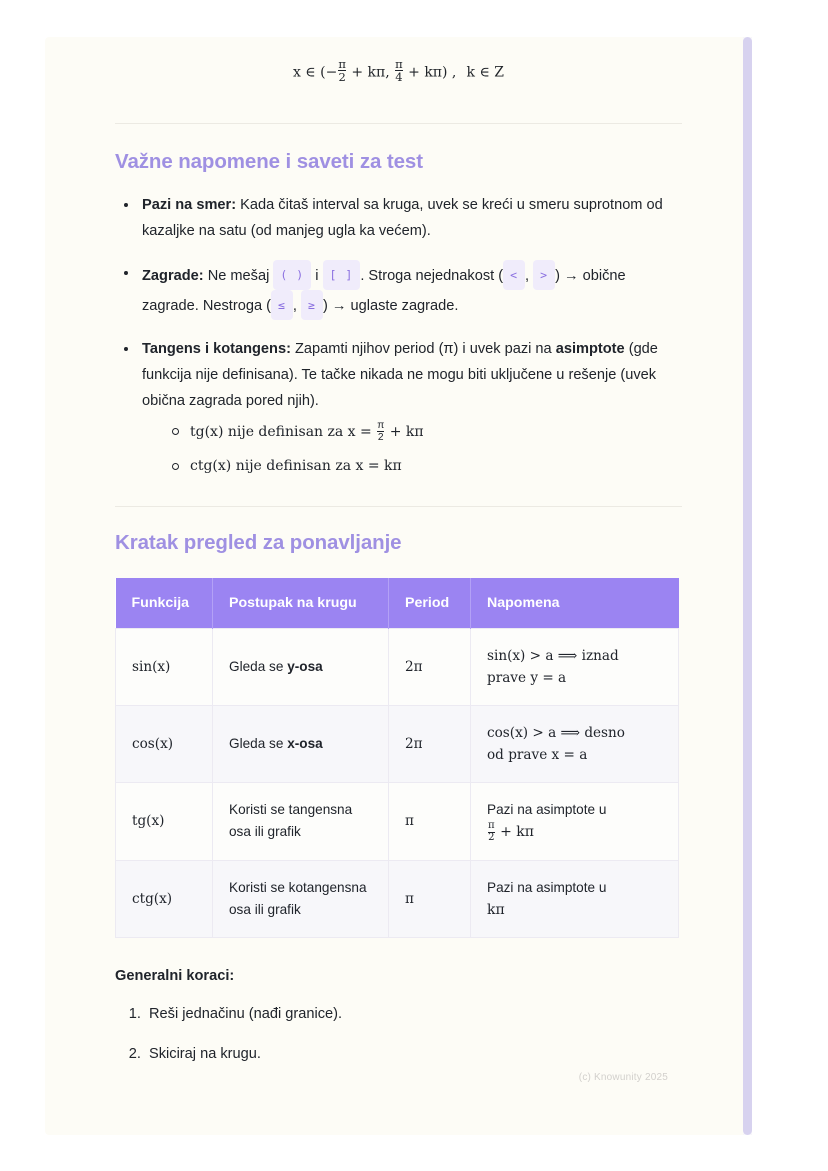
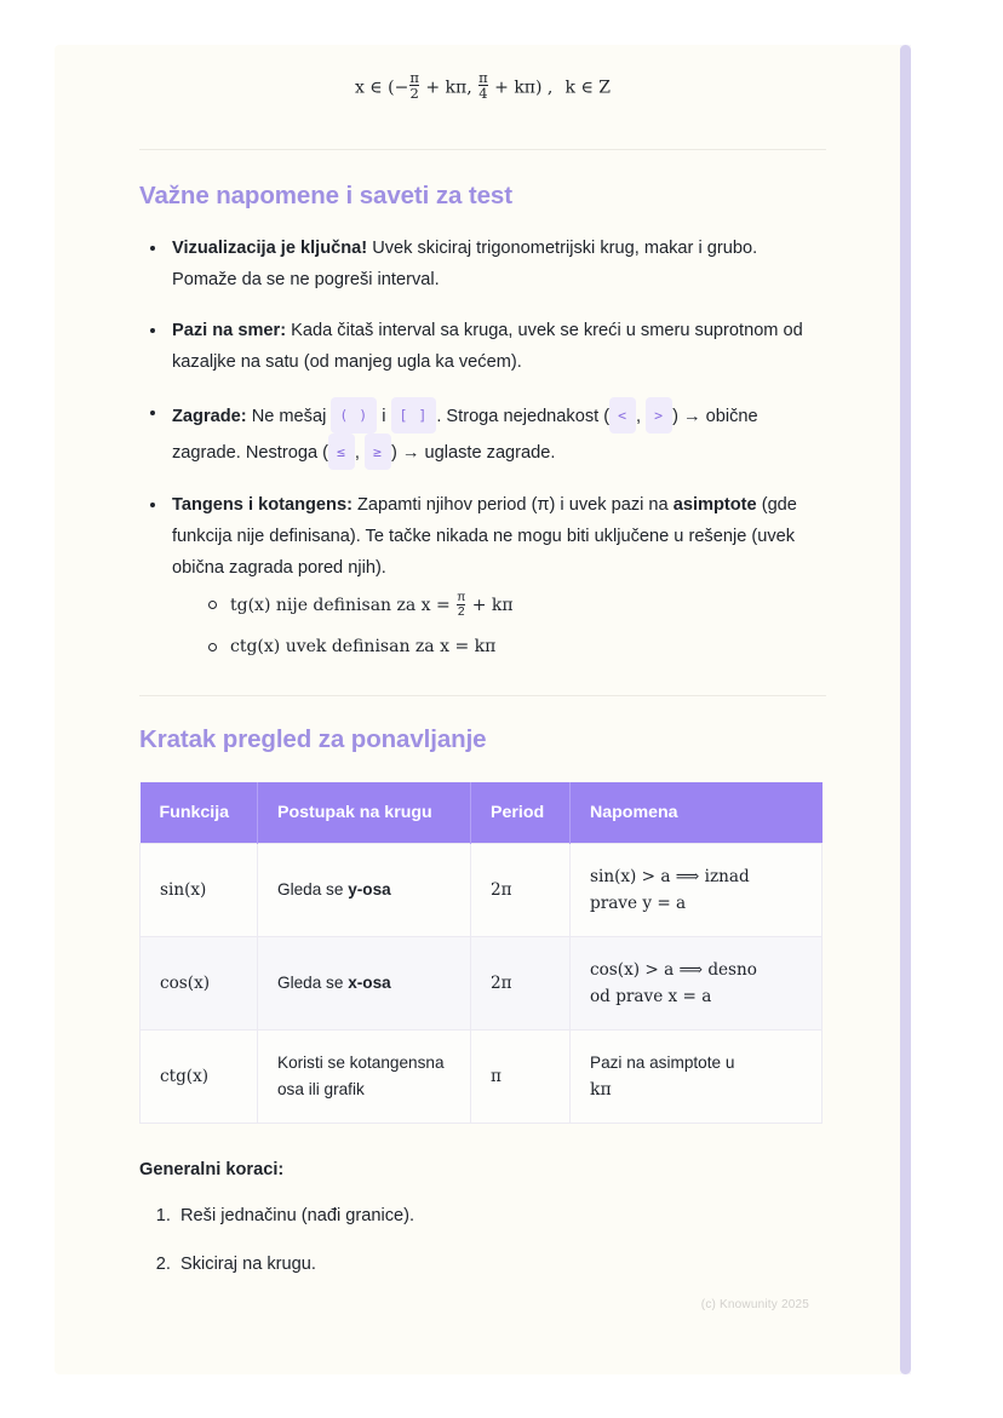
  x ∈ (−
  π
  2
  + kπ,
  π
  4
  + kπ) , k ∈ Z
  Važne napomene i saveti za test
+ Vizualizacija je ključna! Uvek skiciraj trigonometrijski krug, makar i grubo. Pomaže da se ne pogreši interval.
  Pazi na smer: Kada čitaš interval sa kruga, uvek se kreći u smeru suprotnom od kazaljke na satu (od manjeg ugla ka većem).
  Zagrade: Ne mešaj ( ) i [ ] . Stroga nejednakost ( < , > ) → obične zagrade. Nestroga ( ≤ , ≥ ) → uglaste zagrade.
  Tangens i kotangens: Zapamti njihov period (π) i uvek pazi na asimptote (gde funkcija nije definisana). Te tačke nikada ne mogu biti uključene u rešenje (uvek obična zagrada pored njih).
  tg(x) nije definisan za x =
  π
  2
  + kπ
- ctg(x) nije definisan za x = kπ
+ ctg(x) uvek definisan za x = kπ
  Kratak pregled za ponavljanje
  Funkcija	Postupak na krugu	Period	Napomena
  sin(x)	Gleda se y-osa	2π	sin(x) > a ⟹ iznadprave y = a
  cos(x)	Gleda se x-osa	2π	cos(x) > a ⟹ desnood prave x = a
- tg(x)	Koristi se tangensna osa ili grafik	π	Pazi na asimptote uπ2 + kπ
  ctg(x)	Koristi se kotangensna osa ili grafik	π	Pazi na asimptote ukπ
  Generalni koraci:
  Reši jednačinu (nađi granice).
  Skiciraj na krugu.
  (c) Knowunity 2025
